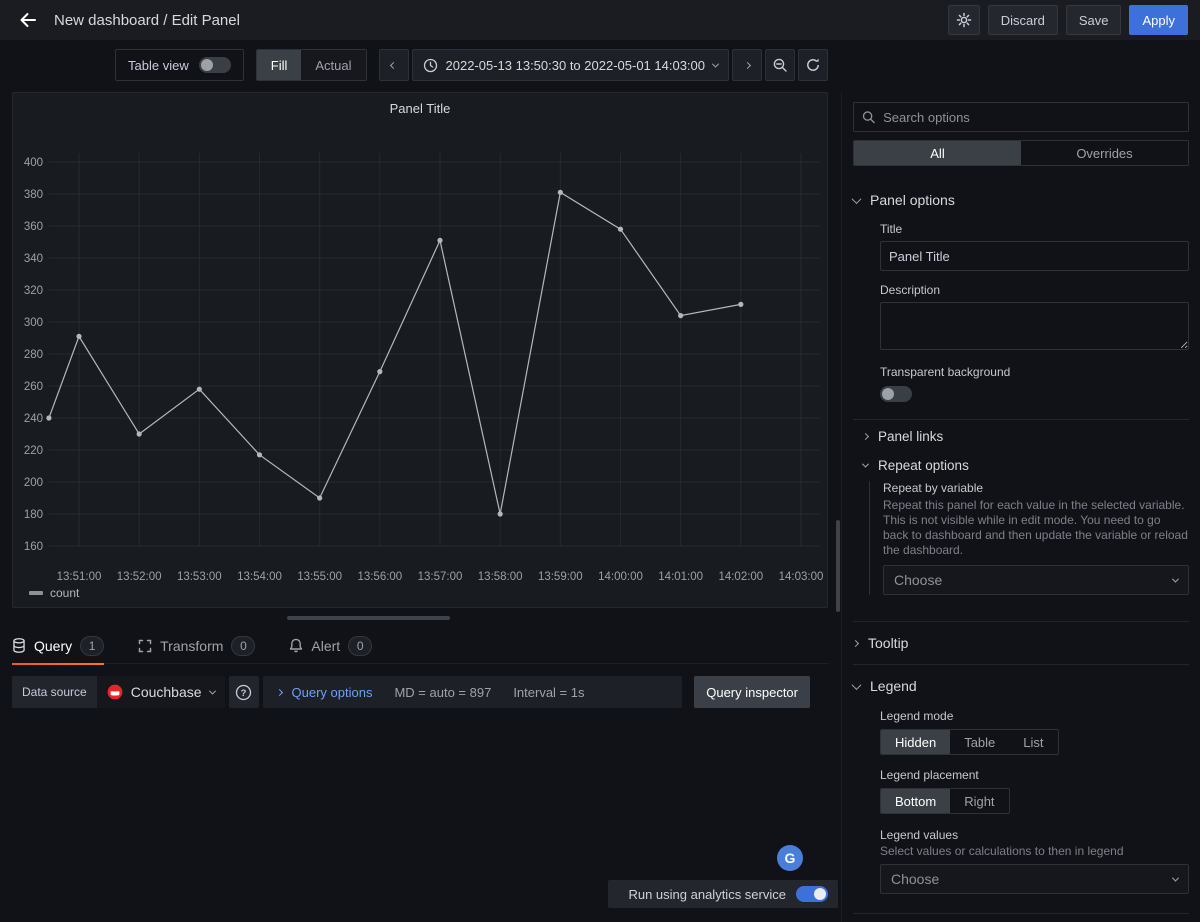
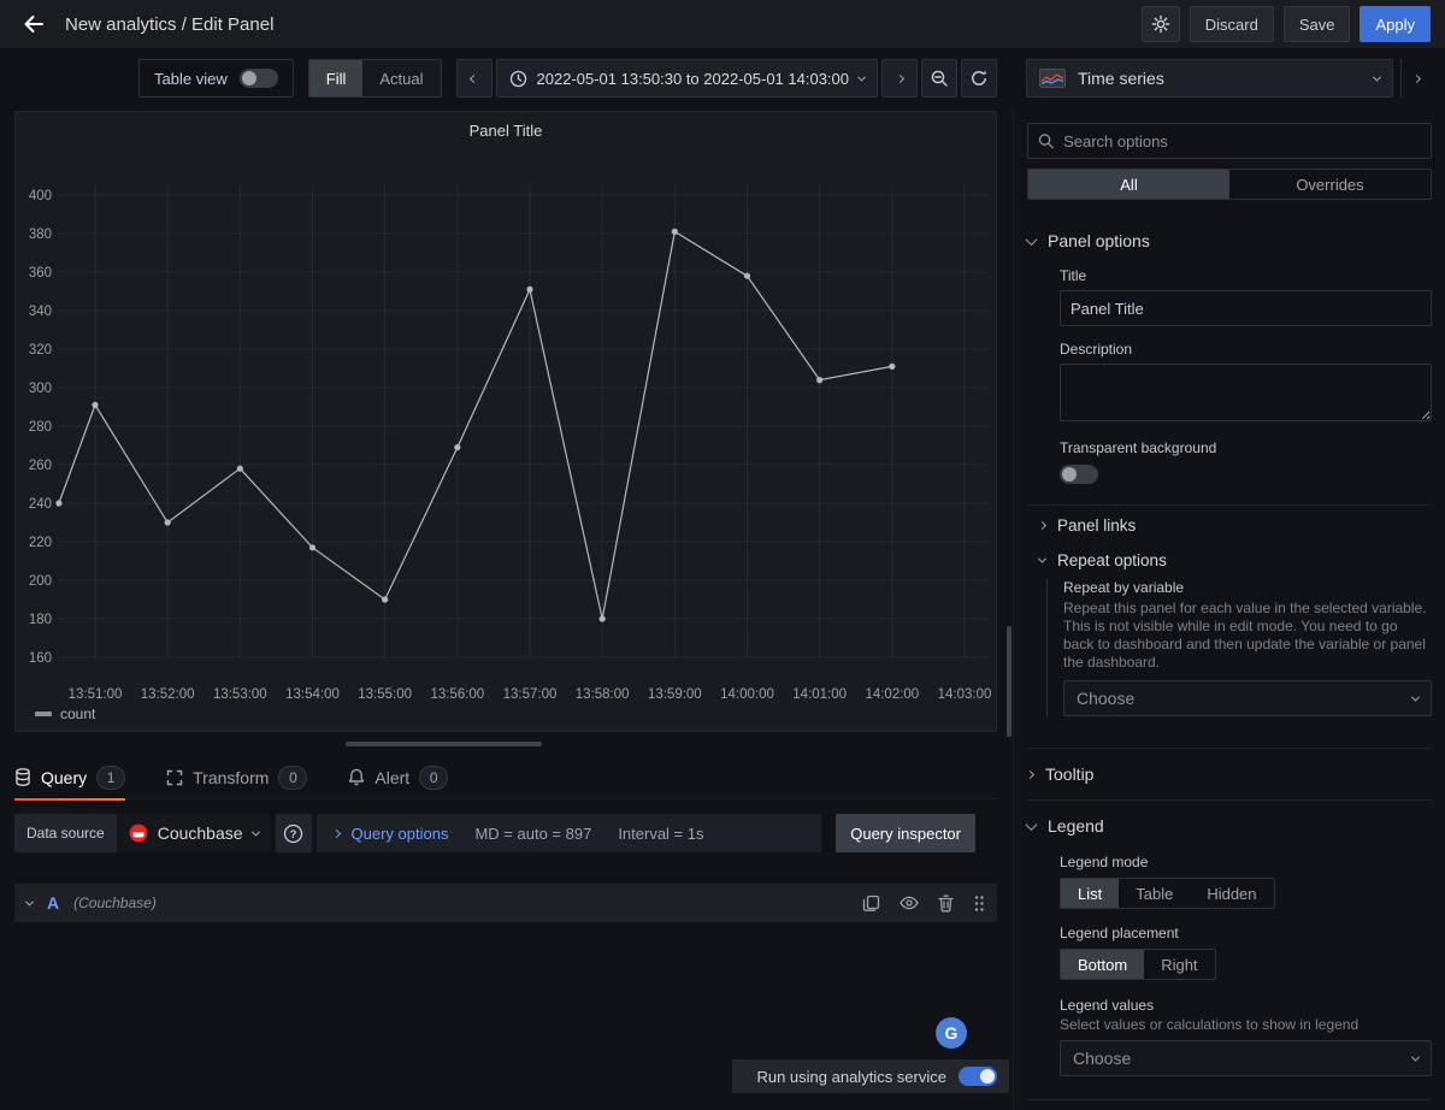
- New dashboard / Edit Panel
+ New analytics / Edit Panel
  Discard
  Save
  Apply
  Table view
  Fill
  Actual
- 2022-05-13 13:50:30 to 2022-05-01 14:03:00
+ 2022-05-01 13:50:30 to 2022-05-01 14:03:00
  Panel Title
  160
  180
  200
  220
  240
  260
  280
  300
  320
  340
  360
  380
  400
  13:51:00
  13:52:00
  13:53:00
  13:54:00
  13:55:00
  13:56:00
  13:57:00
  13:58:00
  13:59:00
  14:00:00
  14:01:00
  14:02:00
  14:03:00
  count
  Query
  1
  Transform
  0
  Alert
  0
  Data source
  Couchbase
  ?
  Query options
  MD = auto = 897
  Interval = 1s
  Query inspector
+ A
+ (Couchbase)
  G
  Run using analytics service
+ Time series
  Search options
  All
  Overrides
  Panel options
  Title
  Panel Title
  Description
  Transparent background
  Panel links
  Repeat options
  Repeat by variable
- Repeat this panel for each value in the selected variable. This is not visible while in edit mode. You need to go back to dashboard and then update the variable or reload the dashboard.
+ Repeat this panel for each value in the selected variable. This is not visible while in edit mode. You need to go back to dashboard and then update the variable or panel the dashboard.
  Choose
  Tooltip
  Legend
  Legend mode
- Hidden
+ List
  Table
- List
+ Hidden
  Legend placement
  Bottom
  Right
  Legend values
- Select values or calculations to then in legend
+ Select values or calculations to show in legend
  Choose
